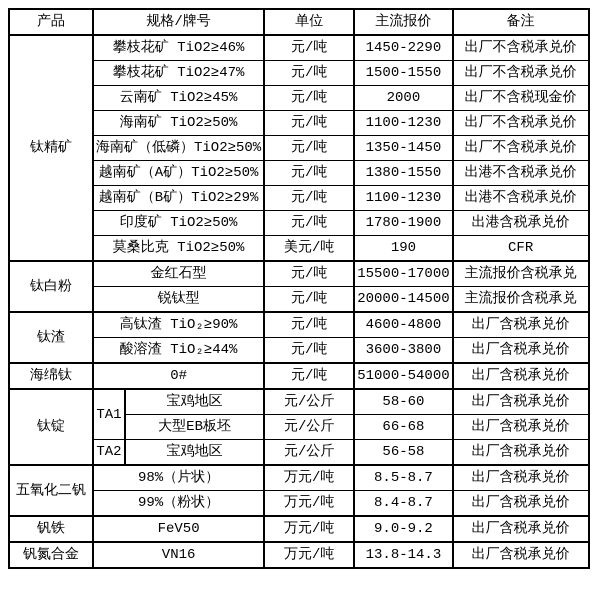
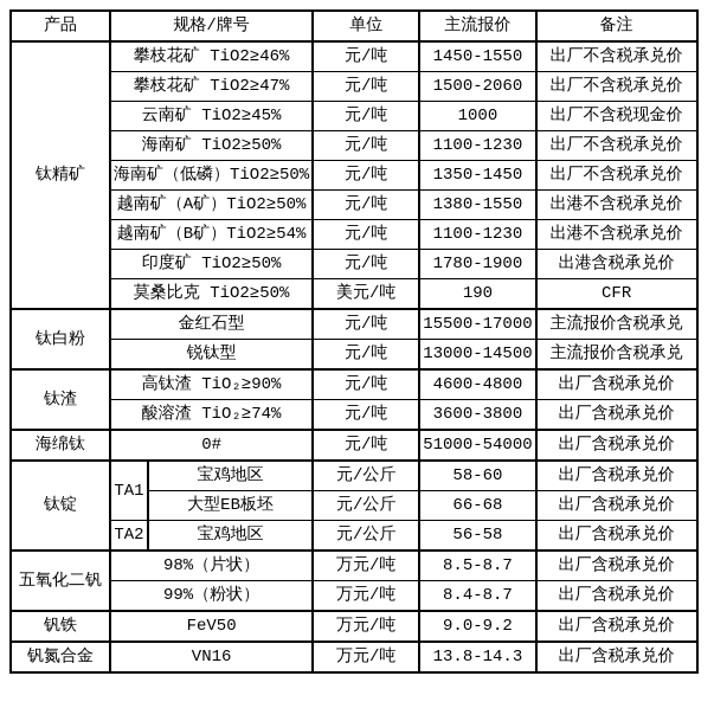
  产品	规格/牌号	单位	主流报价	备注
- 钛精矿	攀枝花矿 TiO2≥46%	元/吨	1450-2290	出厂不含税承兑价
+ 钛精矿	攀枝花矿 TiO2≥46%	元/吨	1450-1550	出厂不含税承兑价
- 攀枝花矿 TiO2≥47%	元/吨	1500-1550	出厂不含税承兑价
+ 攀枝花矿 TiO2≥47%	元/吨	1500-2060	出厂不含税承兑价
- 云南矿 TiO2≥45%	元/吨	2000	出厂不含税现金价
+ 云南矿 TiO2≥45%	元/吨	1000	出厂不含税现金价
  海南矿 TiO2≥50%	元/吨	1100-1230	出厂不含税承兑价
  海南矿（低磷）TiO2≥50%	元/吨	1350-1450	出厂不含税承兑价
  越南矿（A矿）TiO2≥50%	元/吨	1380-1550	出港不含税承兑价
- 越南矿（B矿）TiO2≥29%	元/吨	1100-1230	出港不含税承兑价
+ 越南矿（B矿）TiO2≥54%	元/吨	1100-1230	出港不含税承兑价
  印度矿 TiO2≥50%	元/吨	1780-1900	出港含税承兑价
  莫桑比克 TiO2≥50%	美元/吨	190	CFR
  钛白粉	金红石型	元/吨	15500-17000	主流报价含税承兑
- 锐钛型	元/吨	20000-14500	主流报价含税承兑
+ 锐钛型	元/吨	13000-14500	主流报价含税承兑
  钛渣	高钛渣 TiO₂≥90%	元/吨	4600-4800	出厂含税承兑价
- 酸溶渣 TiO₂≥44%	元/吨	3600-3800	出厂含税承兑价
+ 酸溶渣 TiO₂≥74%	元/吨	3600-3800	出厂含税承兑价
  海绵钛	0#	元/吨	51000-54000	出厂含税承兑价
  钛锭	TA1	宝鸡地区	元/公斤	58-60	出厂含税承兑价
  大型EB板坯	元/公斤	66-68	出厂含税承兑价
  TA2	宝鸡地区	元/公斤	56-58	出厂含税承兑价
  五氧化二钒	98%（片状）	万元/吨	8.5-8.7	出厂含税承兑价
  99%（粉状）	万元/吨	8.4-8.7	出厂含税承兑价
  钒铁	FeV50	万元/吨	9.0-9.2	出厂含税承兑价
  钒氮合金	VN16	万元/吨	13.8-14.3	出厂含税承兑价
